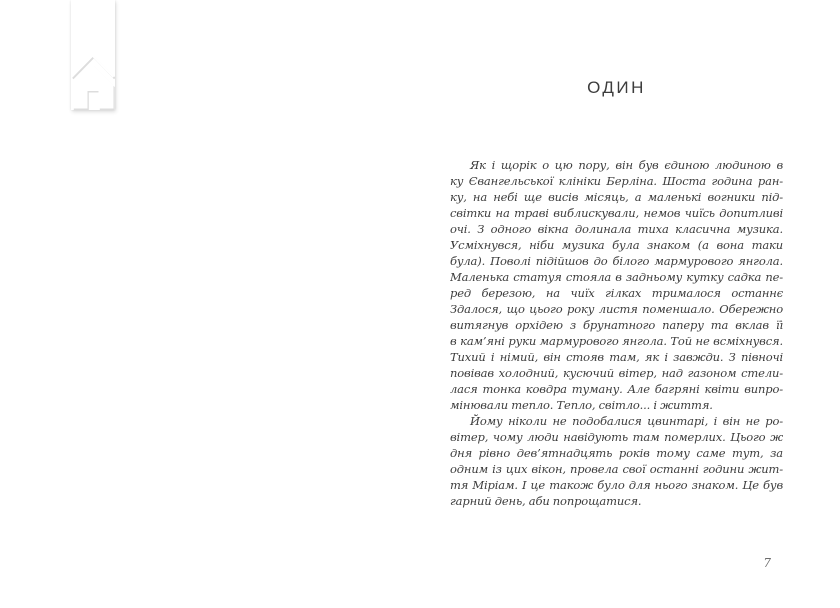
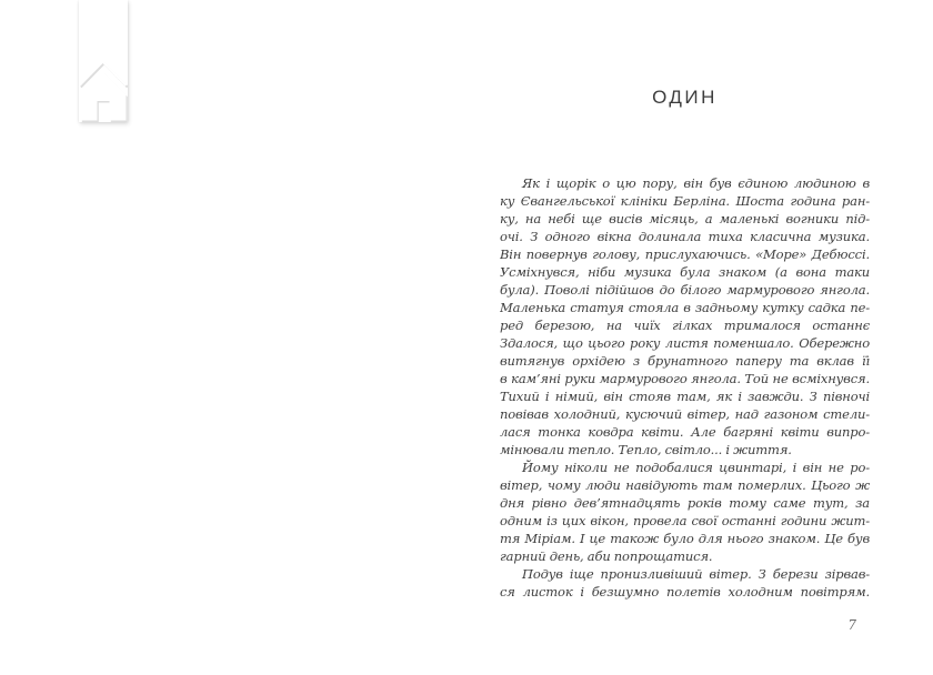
  ОДИН
  Як і щорік о цю пору, він був єдиною людиною в
  ку Євангельської клініки Берліна. Шоста година ран-
  ку, на небі ще висів місяць, а маленькі вогники під-
- світки на траві виблискували, немов чиїсь допитливі
  очі. З одного вікна долинала тиха класична музика.
+ Він повернув голову, прислухаючись. «Море» Дебюссі.
  Усміхнувся, ніби музика була знаком (а вона таки
  була). Поволі підійшов до білого мармурового янгола.
  Маленька статуя стояла в задньому кутку садка пе-
  ред березою, на чиїх гілках трималося останнє
  Здалося, що цього року листя поменшало. Обережно
  витягнув орхідею з брунатного паперу та вклав її
  в кам’яні руки мармурового янгола. Той не всміхнувся.
  Тихий і німий, він стояв там, як і завжди. З півночі
  повівав холодний, кусючий вітер, над газоном стели-
- лася тонка ковдра туману. Але багряні квіти випро-
+ лася тонка ковдра квіти. Але багряні квіти випро-
  мінювали тепло. Тепло, світло... і життя.
  Йому ніколи не подобалися цвинтарі, і він не ро-
  вітер, чому люди навідують там померлих. Цього ж
  дня рівно дев’ятнадцять років тому саме тут, за
  одним із цих вікон, провела свої останні години жит-
  тя Міріам. І це також було для нього знаком. Це був
  гарний день, аби попрощатися.
+ Подув іще пронизливіший вітер. З берези зірвав-
+ ся листок і безшумно полетів холодним повітрям.
  7
